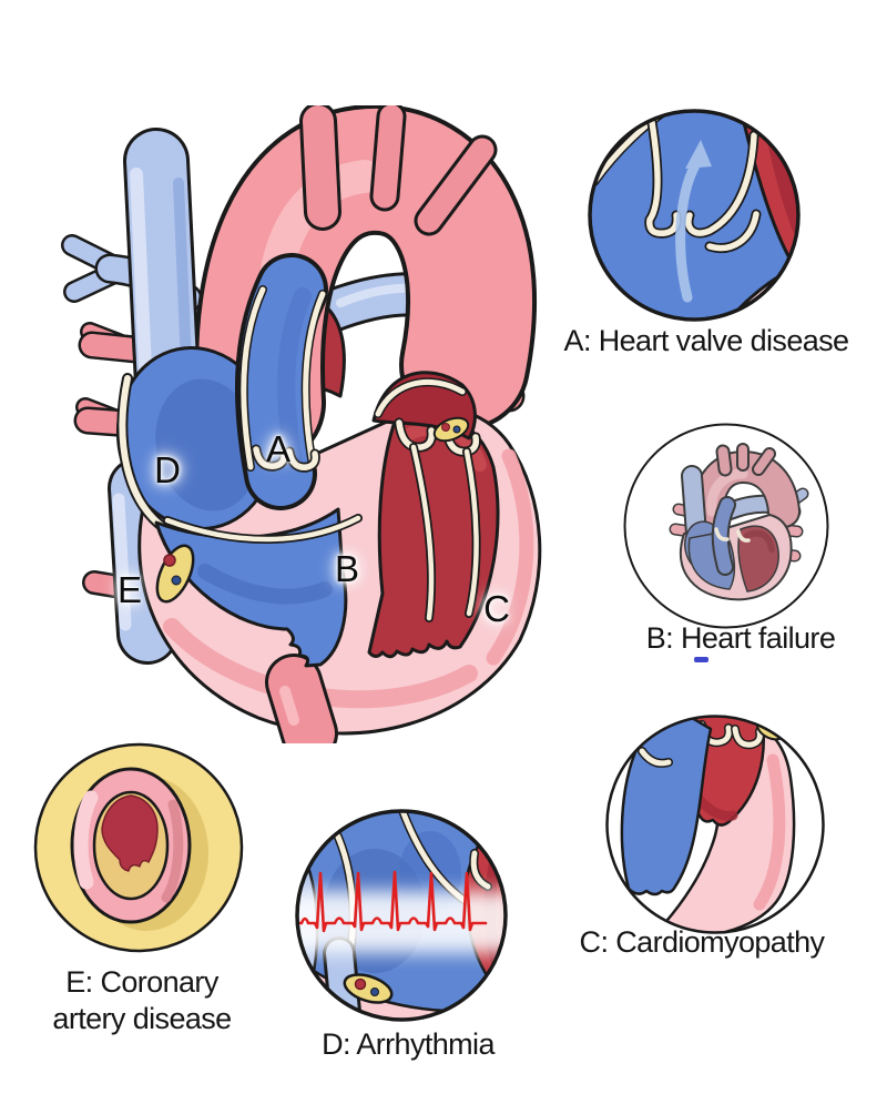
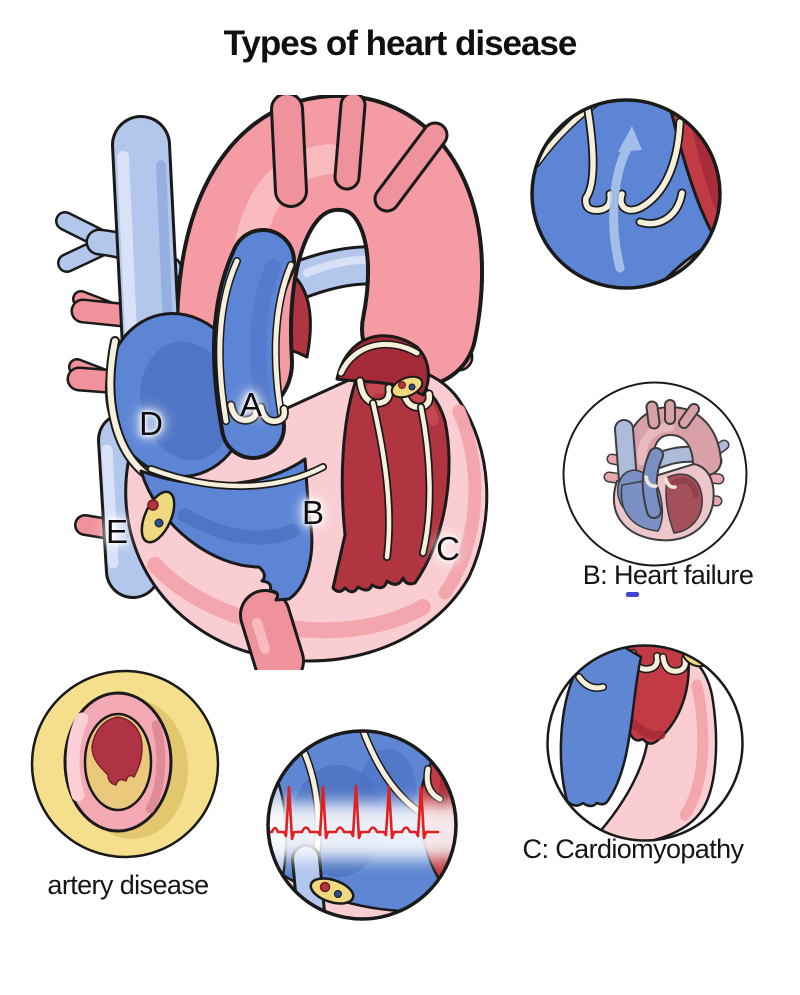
+ Types of heart disease
  A
  B
  C
  D
  E
- A: Heart valve disease
  B: Heart failure
  C: Cardiomyopathy
- D: Arrhythmia
- E: Coronary
  artery disease
